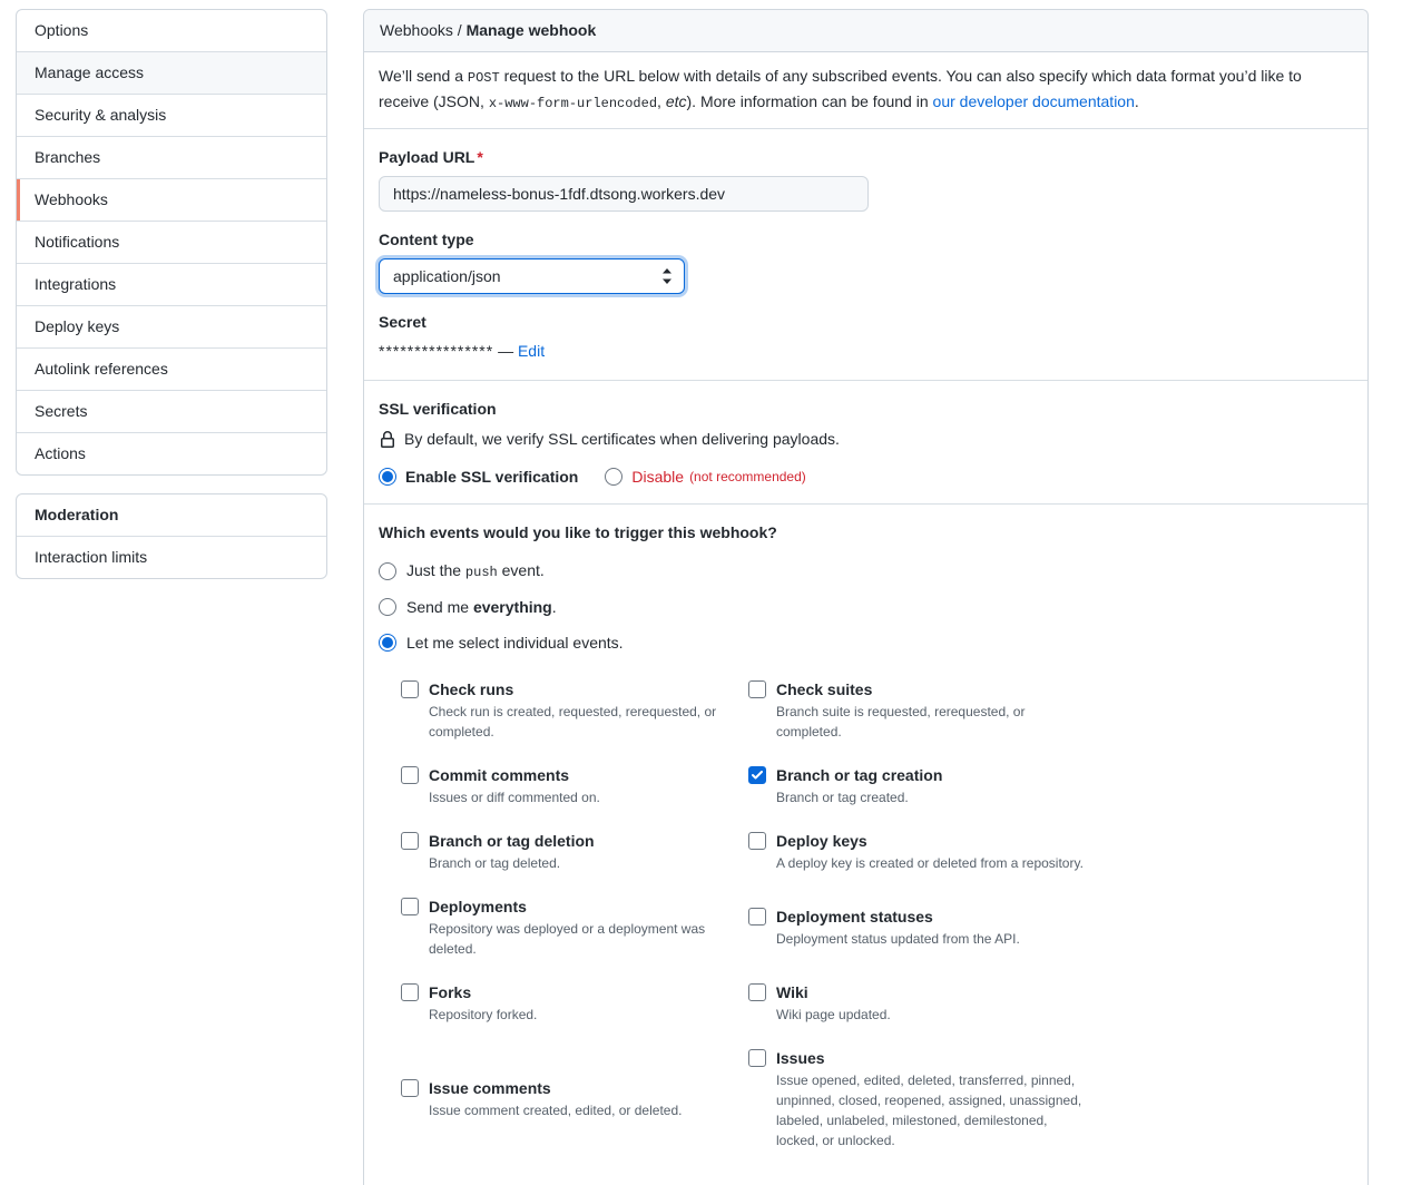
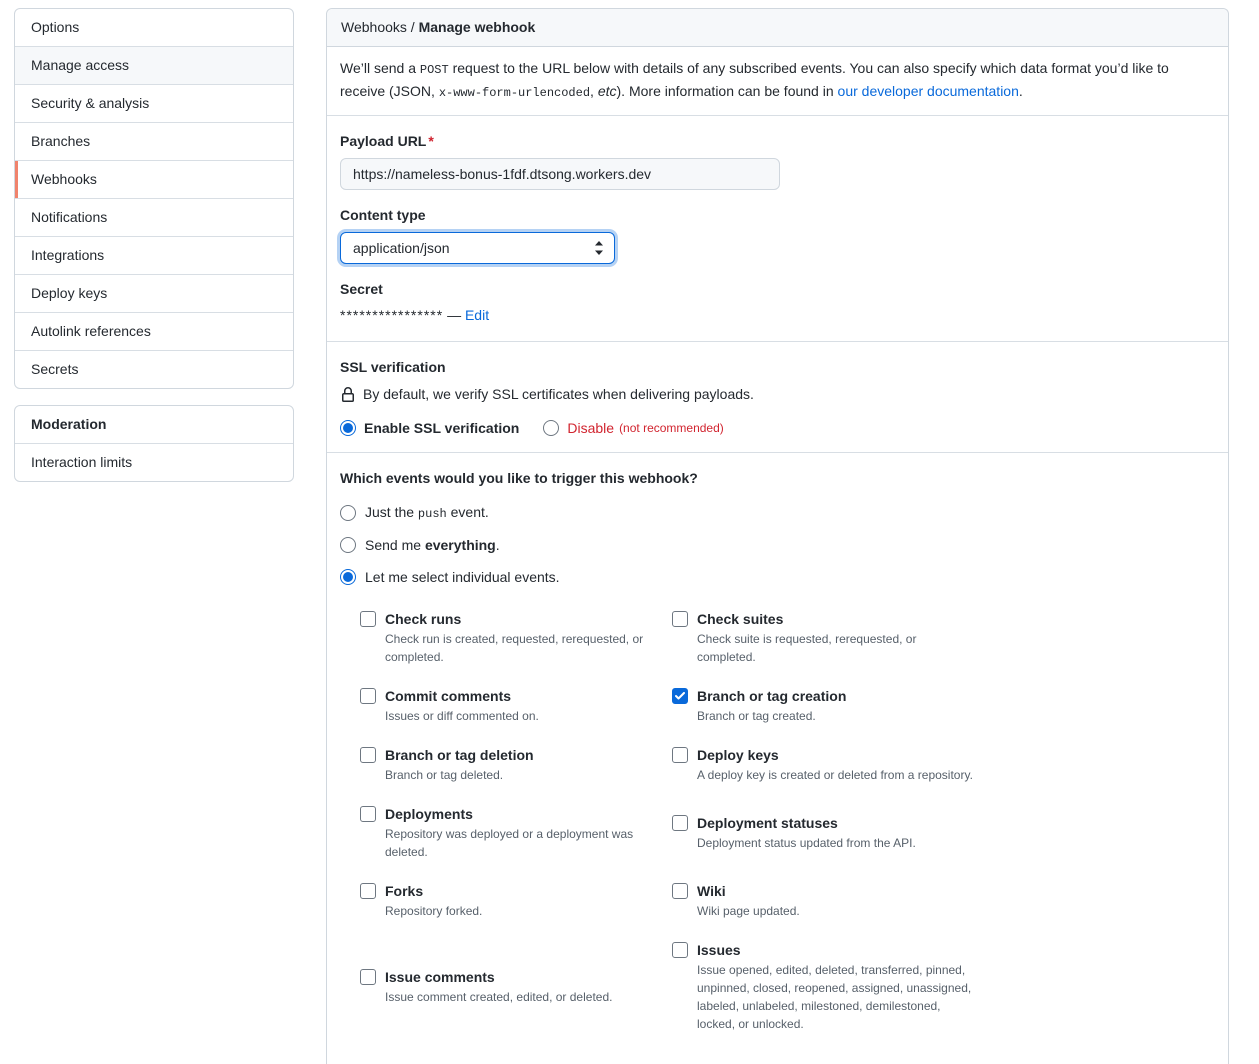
  Options
  Manage access
  Security & analysis
  Branches
  Webhooks
  Notifications
  Integrations
  Deploy keys
  Autolink references
  Secrets
- Actions
  Moderation
  Interaction limits
  Webhooks / Manage webhook
  We’ll send a POST request to the URL below with details of any subscribed events. You can also specify which data format you’d like to receive (JSON, x-www-form-urlencoded, etc). More information can be found in our developer documentation.
  Payload URL *
  https://nameless-bonus-1fdf.dtsong.workers.dev
  Content type
  application/json
  Secret
  **************** — Edit
  SSL verification
  By default, we verify SSL certificates when delivering payloads.
  Enable SSL verification
  Disable
  (not recommended)
  Which events would you like to trigger this webhook?
  Just the push event.
  Send me everything.
  Let me select individual events.
- Check runs Check run is created, requested, rerequested, or completed.	Check suites Branch suite is requested, rerequested, or completed.
+ Check runs Check run is created, requested, rerequested, or completed.	Check suites Check suite is requested, rerequested, or completed.
  Commit comments Issues or diff commented on.	Branch or tag creation Branch or tag created.
  Branch or tag deletion Branch or tag deleted.	Deploy keys A deploy key is created or deleted from a repository.
  Deployments Repository was deployed or a deployment was deleted.	Deployment statuses Deployment status updated from the API.
  Forks Repository forked.	Wiki Wiki page updated.
  Issue comments Issue comment created, edited, or deleted.	Issues Issue opened, edited, deleted, transferred, pinned, unpinned, closed, reopened, assigned, unassigned, labeled, unlabeled, milestoned, demilestoned, locked, or unlocked.
